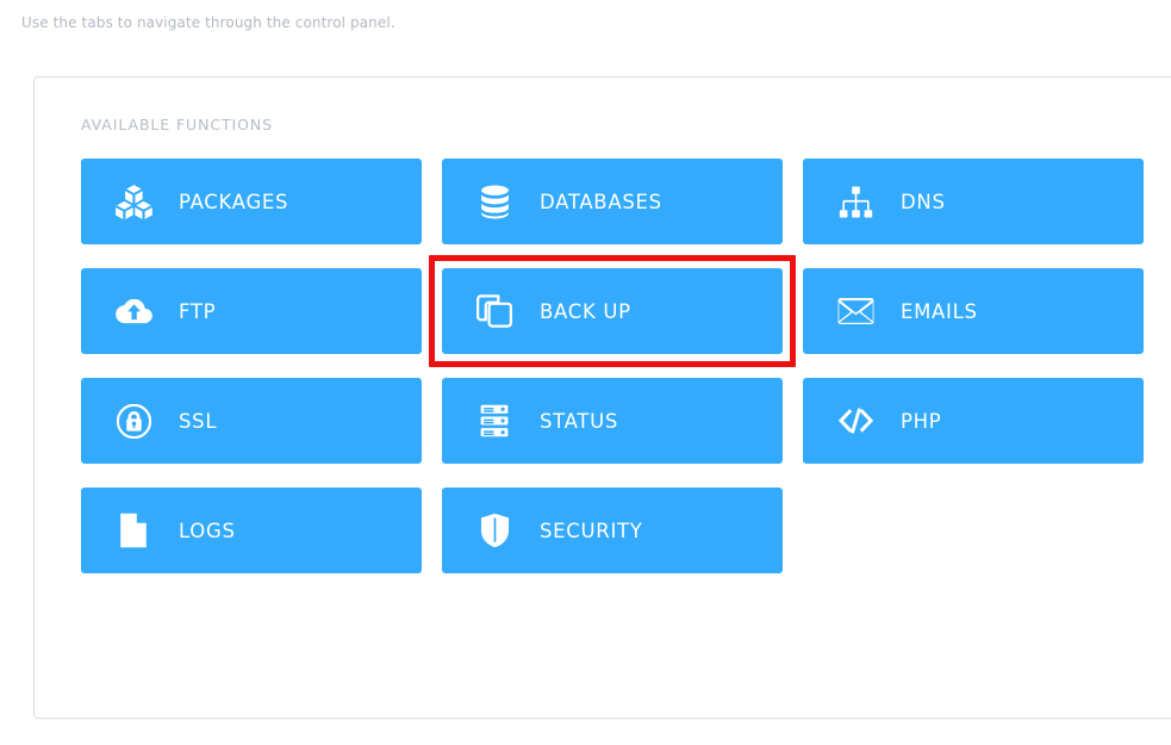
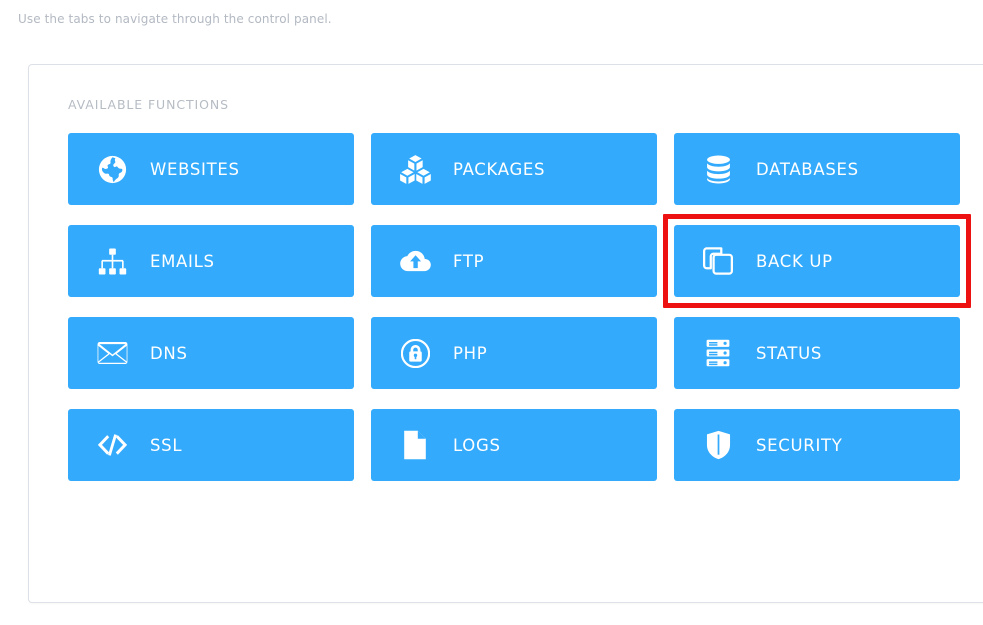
  Use the tabs to navigate through the control panel.
  AVAILABLE FUNCTIONS
+ WEBSITES
  PACKAGES
  DATABASES
- DNS
+ EMAILS
  FTP
  BACK UP
- EMAILS
+ DNS
- SSL
+ PHP
  STATUS
- PHP
+ SSL
  LOGS
  SECURITY
